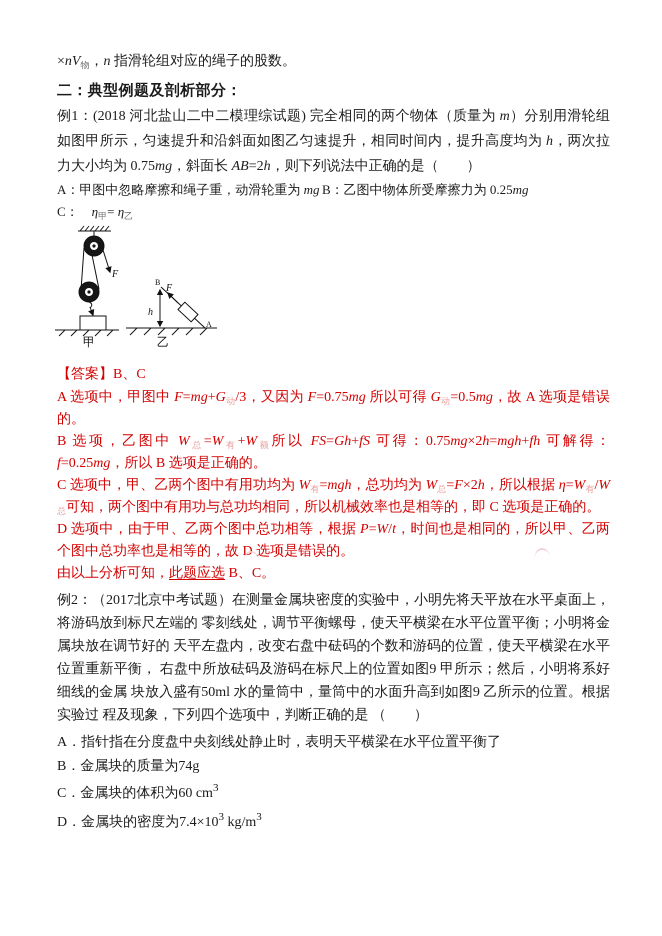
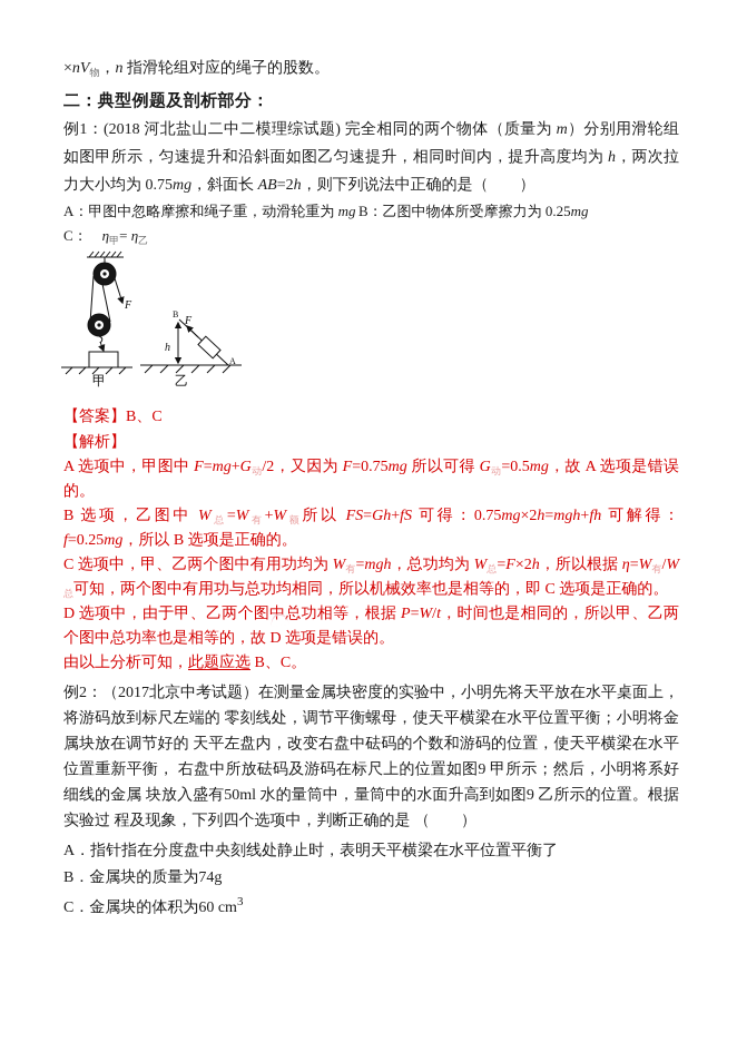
  ×nV物，n 指滑轮组对应的绳子的股数。
  二：典型例题及剖析部分：
  例1：(2018 河北盐山二中二模理综试题) 完全相同的两个物体（质量为 m）分别用滑轮组如图甲所示，匀速提升和沿斜面如图乙匀速提升，相同时间内，提升高度均为 h，两次拉力大小均为 0.75mg，斜面长 AB=2h，则下列说法中正确的是（ ）
  A：甲图中忽略摩擦和绳子重，动滑轮重为 mg
  B：乙图中物体所受摩擦力为 0.25mg
  C： η甲= η乙
  F
  甲
  B
  h
  F
  A
  乙
  【答案】B、C
+ 【解析】
- A 选项中，甲图中 F=mg+G动/3，又因为 F=0.75mg 所以可得 G动=0.5mg，故 A 选项是错误的。
+ A 选项中，甲图中 F=mg+G动/2，又因为 F=0.75mg 所以可得 G动=0.5mg，故 A 选项是错误的。
  B 选项，乙图中 W总=W有+W额所以 FS=Gh+fS 可得：0.75mg×2h=mgh+fh 可解得：f=0.25mg，所以 B 选项是正确的。
  C 选项中，甲、乙两个图中有用功均为 W有=mgh，总功均为 W总=F×2h，所以根据 η=W有/W总可知，两个图中有用功与总功均相同，所以机械效率也是相等的，即 C 选项是正确的。
  D 选项中，由于甲、乙两个图中总功相等，根据 P=W/t，时间也是相同的，所以甲、乙两个图中总功率也是相等的，故 D 选项是错误的。
  由以上分析可知，此题应选 B、C。
  例2：（2017北京中考试题）在测量金属块密度的实验中，小明先将天平放在水平桌面上，将游码放到标尺左端的 零刻线处，调节平衡螺母，使天平横梁在水平位置平衡；小明将金属块放在调节好的 天平左盘内，改变右盘中砝码的个数和游码的位置，使天平横梁在水平位置重新平衡， 右盘中所放砝码及游码在标尺上的位置如图9 甲所示；然后，小明将系好细线的金属 块放入盛有50ml 水的量筒中，量筒中的水面升高到如图9 乙所示的位置。根据实验过 程及现象，下列四个选项中，判断正确的是 （ ）
  A．指针指在分度盘中央刻线处静止时，表明天平横梁在水平位置平衡了
  B．金属块的质量为74g
  C．金属块的体积为60 cm3
- D．金属块的密度为7.4×103 kg/m3
